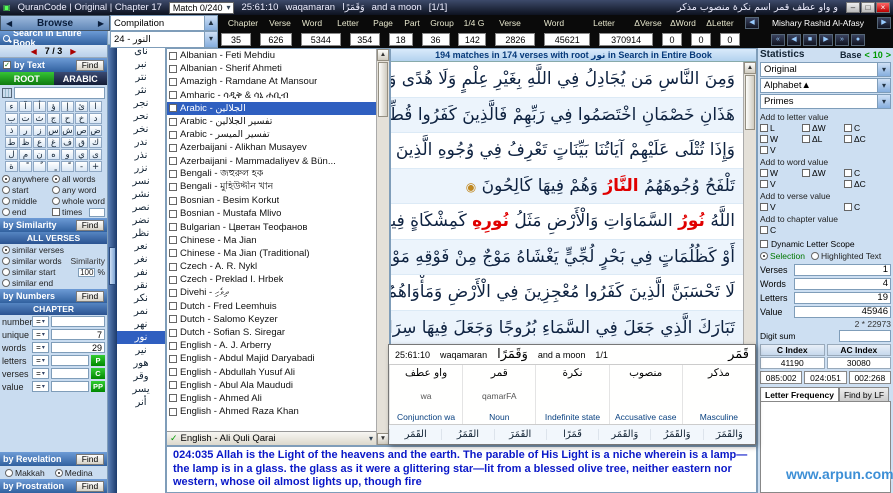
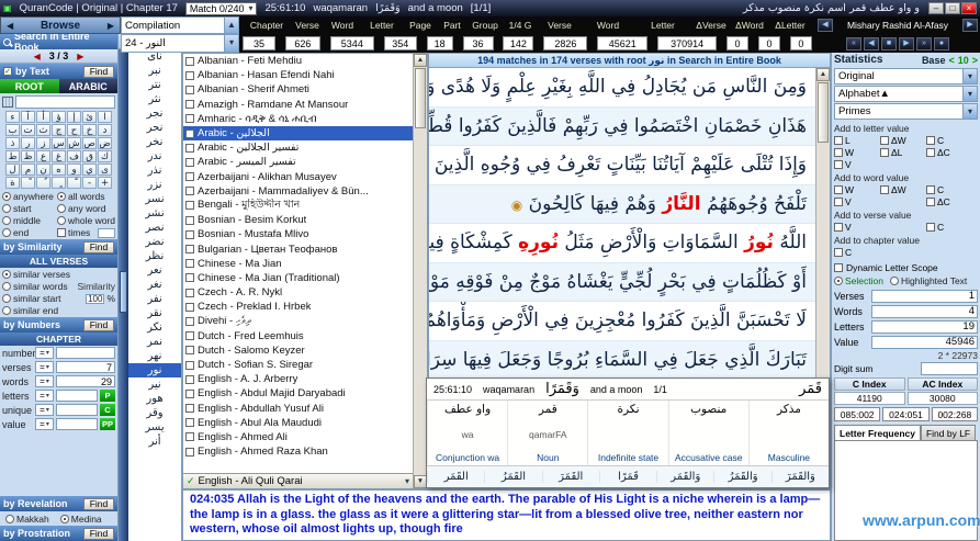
  ▣
  QuranCode | Original | Chapter 17
  Match 0/240
  ▾
  25:61:10
  waqamaran
  وَقَمَرًا
  and a moon
  [1/1]
  و واو عطف قمر اسم نكرة منصوب مذكر
  – □ ×
  ◀
  Browse
  ▶
  Compilation
  ▲
  Chapter
  Verse
  Word
  Letter
  Page
  Part
  Group
  1/4 G
  Verse
  Word
  Letter
  ΔVerse
  ΔWord
  ΔLetter
  Mishary Rashid Al-Afasy
  24 - النور
  ▾
  35
  626
  5344
  354
  18
  36
  142
  2826
  45621
  370914
  0
  0
  0
  Search in Entire Book
  ◀
- 7 / 3
+ 3 / 3
  ▶
  by Text
  Find
  ROOT
  ARABIC
  ء
  آ
  أ
  ؤ
  إ
  ئ
  ا
  ب
  ت
  ث
  ج
  ح
  خ
  د
  ذ
  ر
  ز
  س
  ش
  ص
  ض
  ط
  ظ
  ع
  غ
  ف
  ق
  ك
  ل
  م
  ن
  ه
  و
  ي
  ى
  ة
  -
  +
  anywhere
  start
  middle
  end
  all words
  any word
  whole word
  times
  by Similarity
  Find
  ALL VERSES
  similar verses
  similar words
  Similarity
  similar start
  100
  %
  similar end
  by Numbers
  Find
  CHAPTER
  numbe
  =
- unique
+ verses
  =
  7
  words
  =
  29
  letters
  =
  P
- verses
+ unique
  =
  C
  value
  =
  PP
  by Revelation
  Find
  Makkah
  Medina
  by Prostration
  Find
  نأى
  نبر
  نتر
  نثر
  نجر
  نحر
  نخر
  ندر
  نذر
  نزر
  نسر
  نشر
  نصر
  نضر
  نظر
  نعر
  نغر
  نفر
  نقر
  نكر
  نمر
  نهر
  نور
  نير
  هور
  وقر
  يسر
  أنر
  Albanian - Feti Mehdiu
+ Albanian - Hasan Efendi Nahi
  Albanian - Sherif Ahmeti
  Amazigh - Ramdane At Mansour
  Amharic - ሳዲቅ & ሳኒ ሐቢብ
  Arabic - الجلالين
  Arabic - تفسير الجلالين
  Arabic - تفسير الميسر
  Azerbaijani - Alikhan Musayev
  Azerbaijani - Mammadaliyev & Bün...
- Bengali - জহুরুল হক
  Bengali - মুহিউদ্দীন খান
  Bosnian - Besim Korkut
  Bosnian - Mustafa Mlivo
  Bulgarian - Цветан Теофанов
  Chinese - Ma Jian
  Chinese - Ma Jian (Traditional)
  Czech - A. R. Nykl
  Czech - Preklad I. Hrbek
  Divehi - ދިވެހި
  Dutch - Fred Leemhuis
  Dutch - Salomo Keyzer
  Dutch - Sofian S. Siregar
  English - A. J. Arberry
  English - Abdul Majid Daryabadi
  English - Abdullah Yusuf Ali
  English - Abul Ala Maududi
  English - Ahmed Ali
  English - Ahmed Raza Khan
  ✓
  English - Ali Quli Qarai
  ▾
  194 matches in 174 verses with root نور in Search in Entire Book
  وَمِنَ النَّاسِ مَن يُجَادِلُ فِي اللَّهِ بِغَيْرِ عِلْمٍ وَلَا هُدًى وَ
  هَذَانِ خَصْمَانِ اخْتَصَمُوا فِي رَبِّهِمْ فَالَّذِينَ كَفَرُوا قُطِّ
  وَإِذَا تُتْلَى عَلَيْهِمْ آيَاتُنَا بَيِّنَاتٍ تَعْرِفُ فِي وُجُوهِ الَّذِينَ
  تَلْفَحُ وُجُوهَهُمُ النَّارُ وَهُمْ فِيهَا كَالِحُونَ ◉
  اللَّهُ نُورُ السَّمَاوَاتِ وَالْأَرْضِ مَثَلُ نُورِهِ كَمِشْكَاةٍ فِي
  أَوْ كَظُلُمَاتٍ فِي بَحْرٍ لُجِّيٍّ يَغْشَاهُ مَوْجٌ مِنْ فَوْقِهِ مَوْ
  تَبَارَكَ الَّذِي جَعَلَ فِي السَّمَاءِ بُرُوجًا وَجَعَلَ فِيهَا سِرَا
  25:61:10
  waqamaran
  وَقَمَرًا
  and a moon
  1/1
  قَمَر
  واو عطف
  wa
  Conjunction wa
  قمر
  qamarFA
  Noun
  نكرة
  Indefinite state
  منصوب
  Accusative case
  مذكر
  Masculine
  وَالْقَمَرَ
  وَالْقَمَرُ
  وَالْقَمَرِ
  قَمَرًا
  الْقَمَرَ
  الْقَمَرُ
  الْقَمَرِ
  Statistics
  Base
  <
  10
  >
  Original
  ▾
  Alphabet▲
  ▾
  Primes
  ▾
  Add to letter value
  L
  ΔW
  C
  W
  ΔL
  ΔC
  V
  Add to word value
  W
  ΔW
  C
  V
  ΔC
  Add to verse value
  V
  C
  Add to chapter value
  C
  Dynamic Letter Scope
  Selection
  Highlighted Text
  Verses
  1
  Words
  4
  Letters
  19
  Value
  45946
  2 * 22973
  Digit sum
  C Index
  AC Index
  41190
  30080
  085:002
  024:051
  002:268
  Letter Frequency
  Find by LF
  024:035 Allah is the Light of the heavens and the earth. The parable of His Light is a niche wherein is a lamp—the lamp is in a glass. the glass as it were a glittering star—lit from a blessed olive tree, neither eastern nor western, whose oil almost lights up, though fire
  www.arpun.com
